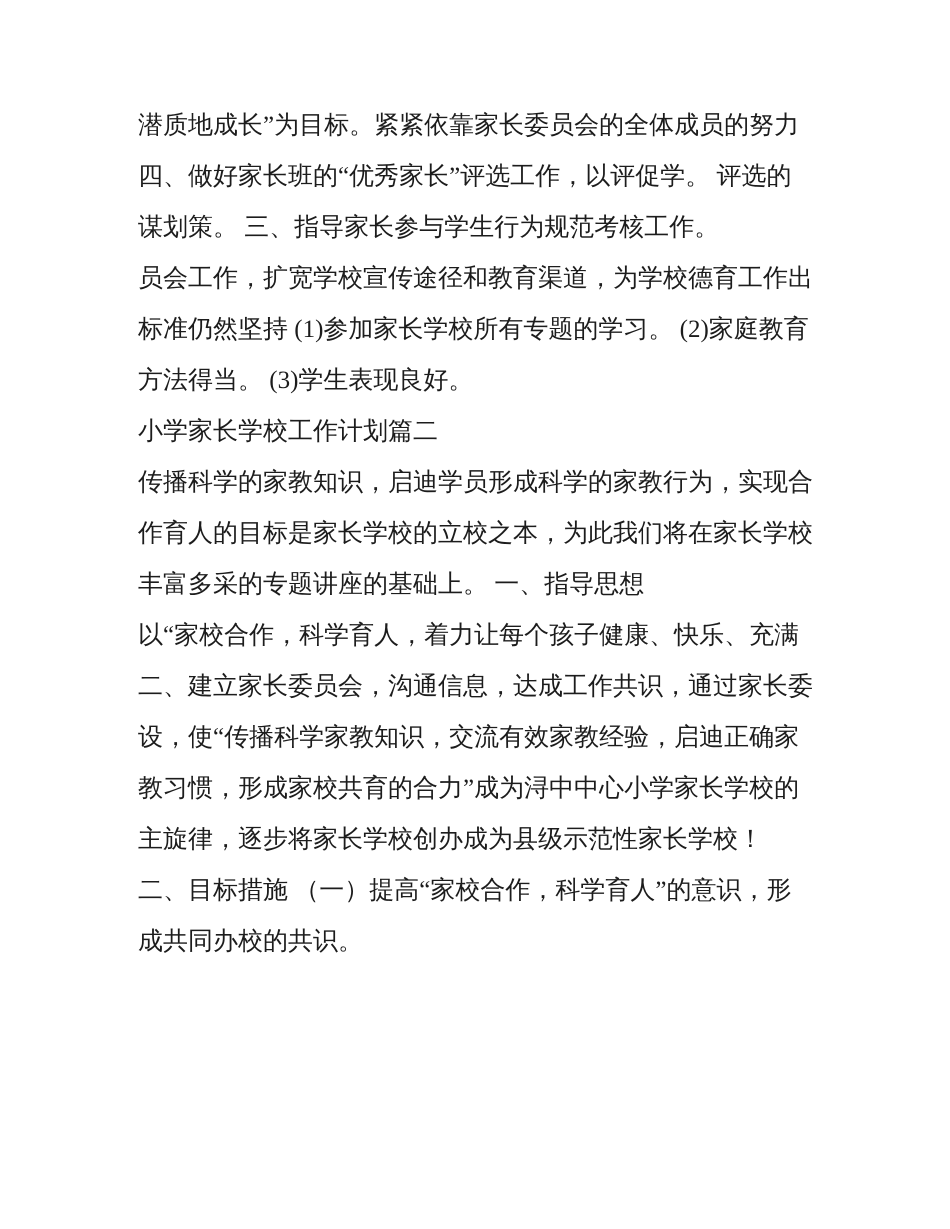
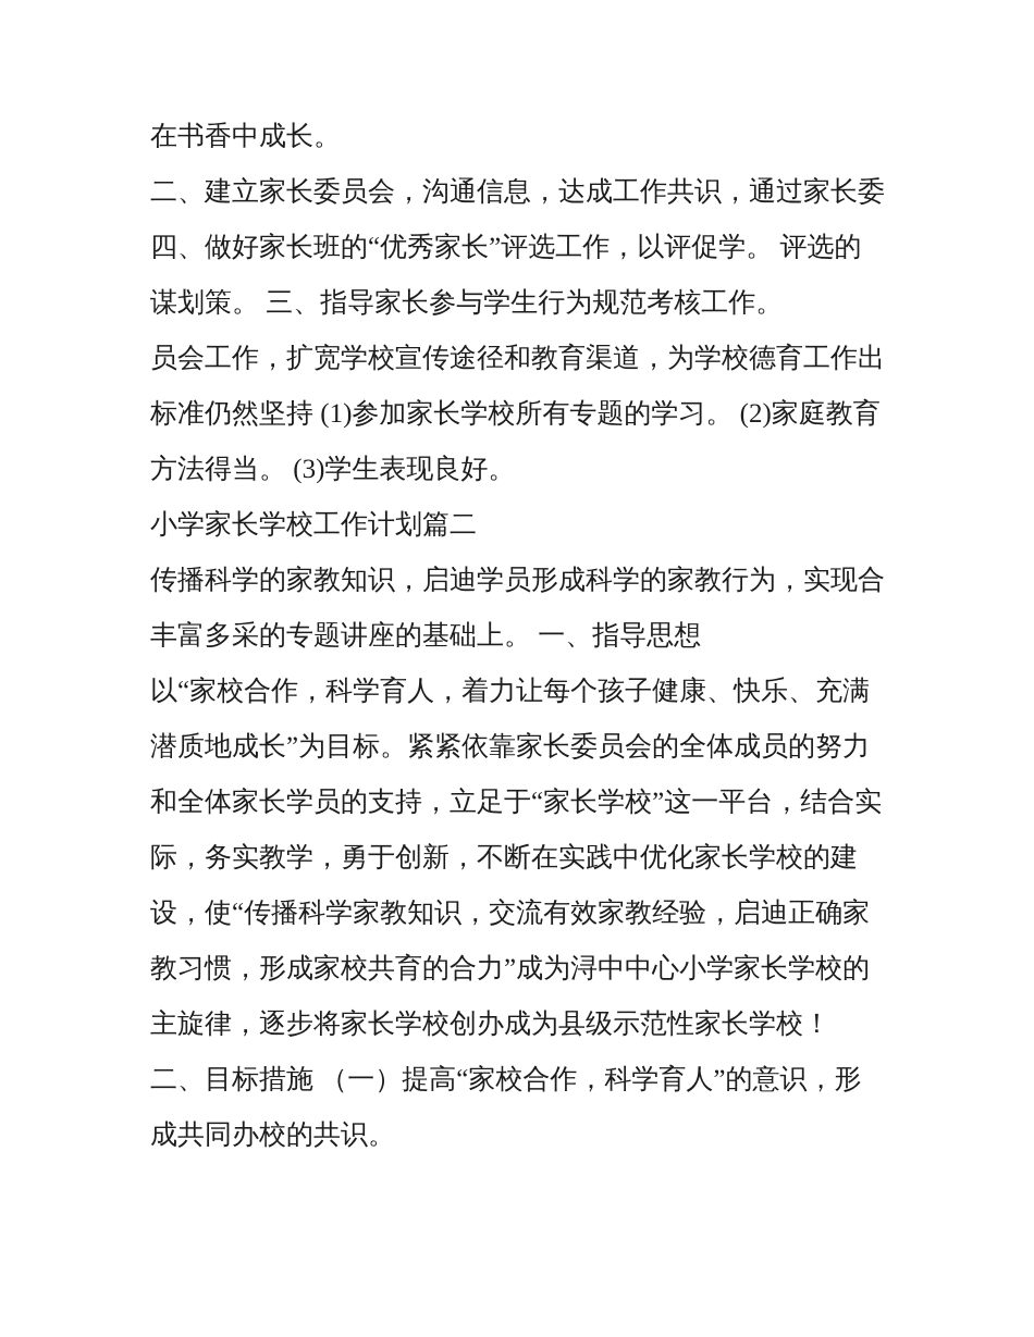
+ 在书香中成长。
- 潜质地成长”为目标。紧紧依靠家长委员会的全体成员的努力
+ 二、建立家长委员会，沟通信息，达成工作共识，通过家长委
  四、做好家长班的“优秀家长”评选工作，以评促学。 评选的
  谋划策。 三、指导家长参与学生行为规范考核工作。
  员会工作，扩宽学校宣传途径和教育渠道，为学校德育工作出
  标准仍然坚持 (1)参加家长学校所有专题的学习。 (2)家庭教育
  方法得当。 (3)学生表现良好。
  小学家长学校工作计划篇二
  传播科学的家教知识，启迪学员形成科学的家教行为，实现合
- 作育人的目标是家长学校的立校之本，为此我们将在家长学校
  丰富多采的专题讲座的基础上。 一、指导思想
  以“家校合作，科学育人，着力让每个孩子健康、快乐、充满
- 二、建立家长委员会，沟通信息，达成工作共识，通过家长委
+ 潜质地成长”为目标。紧紧依靠家长委员会的全体成员的努力
+ 和全体家长学员的支持，立足于“家长学校”这一平台，结合实
+ 际，务实教学，勇于创新，不断在实践中优化家长学校的建
  设，使“传播科学家教知识，交流有效家教经验，启迪正确家
  教习惯，形成家校共育的合力”成为浔中中心小学家长学校的
  主旋律，逐步将家长学校创办成为县级示范性家长学校！
  二、目标措施 （一）提高“家校合作，科学育人”的意识，形
  成共同办校的共识。
